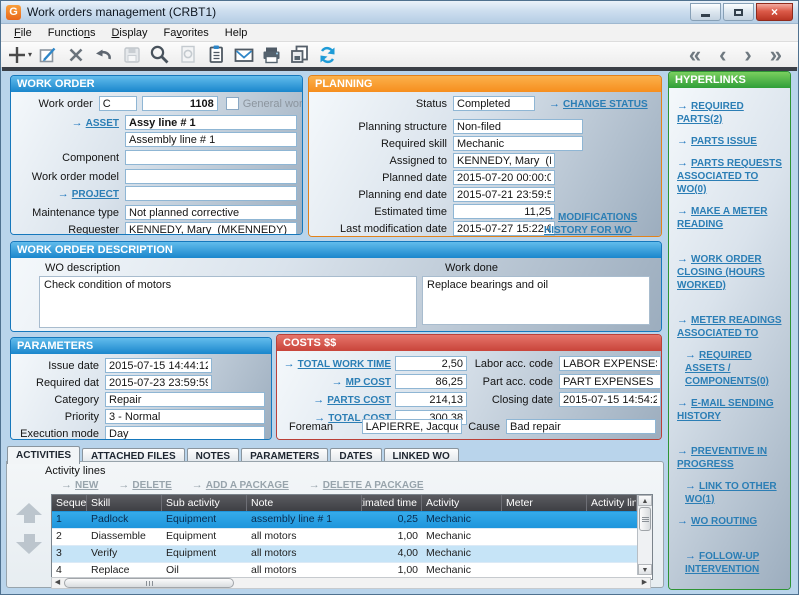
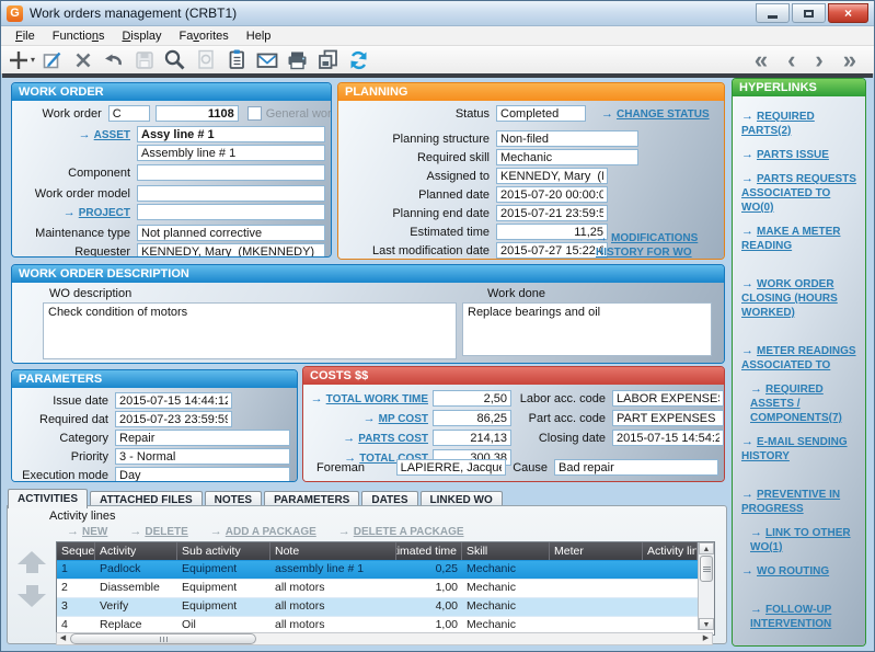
  G
  Work orders management (CRBT1)
  ×
  File
  Functions
  Display
  Favorites
  Help
  ▾
  «
  ‹
  ›
  »
  WORK ORDER
  Work order
  C
  1108
  General wor
  → ASSET
  Assy line # 1
  Assembly line # 1
  Component
  Work order model
  → PROJECT
  Maintenance type
  Not planned corrective
  Requester
  KENNEDY, Mary (MKENNEDY)
  PLANNING
  Status
  Completed
  → CHANGE STATUS
  Planning structure
  Non-filed
  Required skill
  Mechanic
  Assigned to
  KENNEDY, Mary (
  Planned date
  2015-07-20 00:00:0
  Planning end date
  2015-07-21 23:59:5
  Estimated time
  11,25
  Last modification date
  2015-07-27 15:22:0
  → MODIFICATIONS HISTORY FOR WO
  HYPERLINKS
  → REQUIRED PARTS(2)
  → PARTS ISSUE
  → PARTS REQUESTS ASSOCIATED TO WO(0)
  → MAKE A METER READING
  → WORK ORDER CLOSING (HOURS WORKED)
  → METER READINGS ASSOCIATED TO
- → REQUIRED ASSETS / COMPONENTS(0)
+ → REQUIRED ASSETS / COMPONENTS(7)
  → E-MAIL SENDING HISTORY
  → PREVENTIVE IN PROGRESS
  → LINK TO OTHER WO(1)
  → WO ROUTING
  → FOLLOW-UP INTERVENTION
  WORK ORDER DESCRIPTION
  WO description
  Check condition of motors
  Work done
  Replace bearings and oil
  PARAMETERS
  Issue date
  2015-07-15 14:44:1
  Required dat
  2015-07-23 23:59:5
  Category
  Repair
  Priority
  3 - Normal
  Execution mode
  Day
  COSTS $$
  → TOTAL WORK TIME
  2,50
  → MP COST
  86,25
  → PARTS COST
  214,13
  → TOTAL COST
  300,38
  Labor acc. code
  LABOR EXPENSE
  Part acc. code
  PART EXPENSES
  Closing date
  2015-07-15 14:54:2
  Foreman
  LAPIERRE, Jacqu
  Cause
  Bad repair
  ACTIVITIES
  ATTACHED FILES
  NOTES
  PARAMETERS
  DATES
  LINKED WO
  Activity lines
  → NEW
  → DELETE
  → ADD A PACKAGE
  → DELETE A PACKAGE
  Seque
- Skill
+ Activity
  Sub activity
  Note
  timated time
- Activity
+ Skill
  Meter
  Activity lin
  1
  Padlock
  Equipment
  assembly line # 1
  0,25
  Mechanic
  2
  Diassemble
  Equipment
  all motors
  1,00
  Mechanic
  3
  Verify
  Equipment
  all motors
  4,00
  Mechanic
  4
  Replace
  Oil
  all motors
  1,00
  Mechanic
